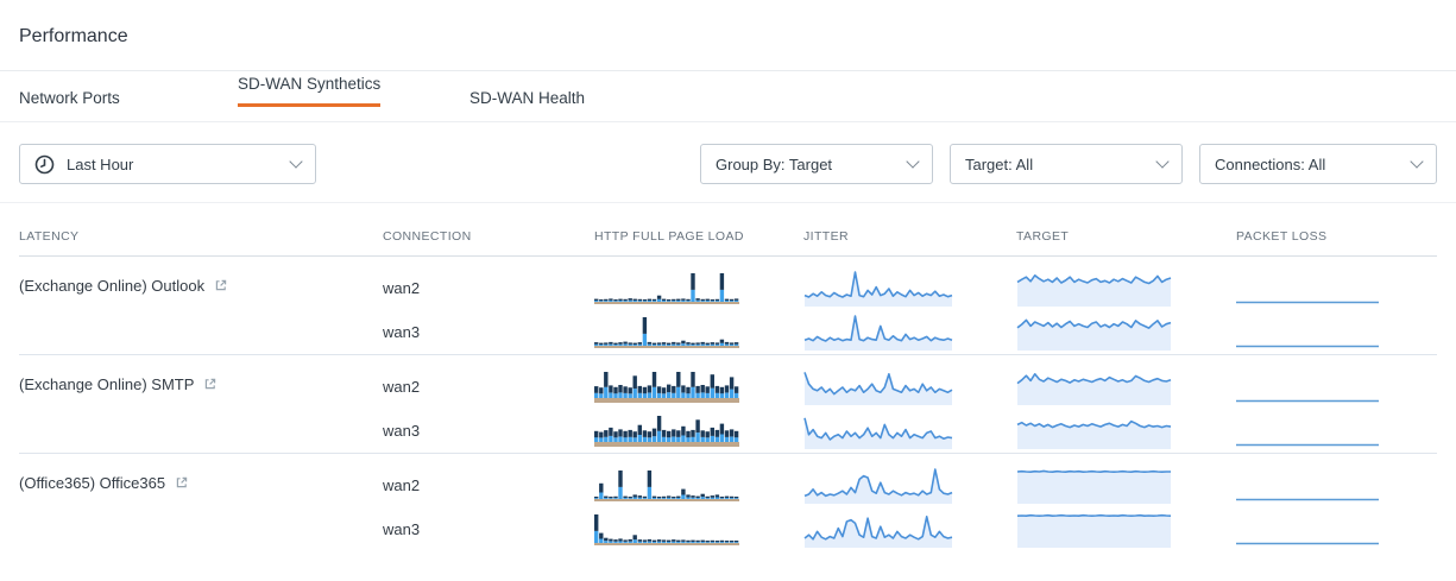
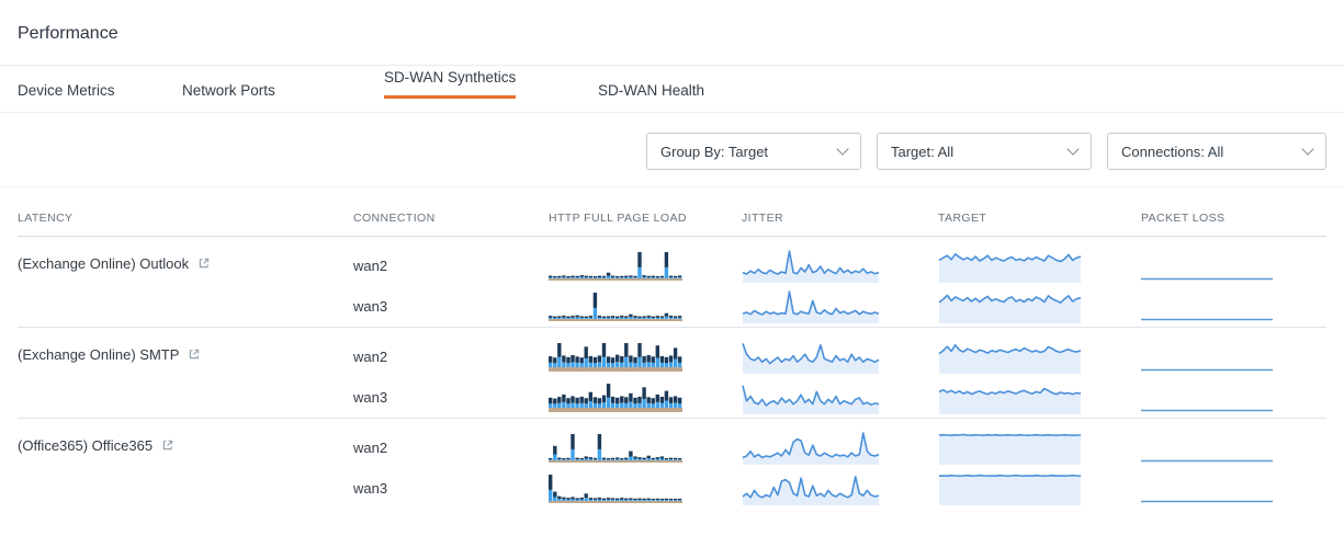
  Performance
+ Device Metrics
  Network Ports
  SD-WAN Synthetics
  SD-WAN Health
- Last Hour
  Group By: Target
  Target: All
  Connections: All
  LATENCY
  CONNECTION
  HTTP FULL PAGE LOAD
  JITTER
  TARGET
  PACKET LOSS
  (Exchange Online) Outlook
  wan2
  wan3
  (Exchange Online) SMTP
  wan2
  wan3
  (Office365) Office365
  wan2
  wan3
